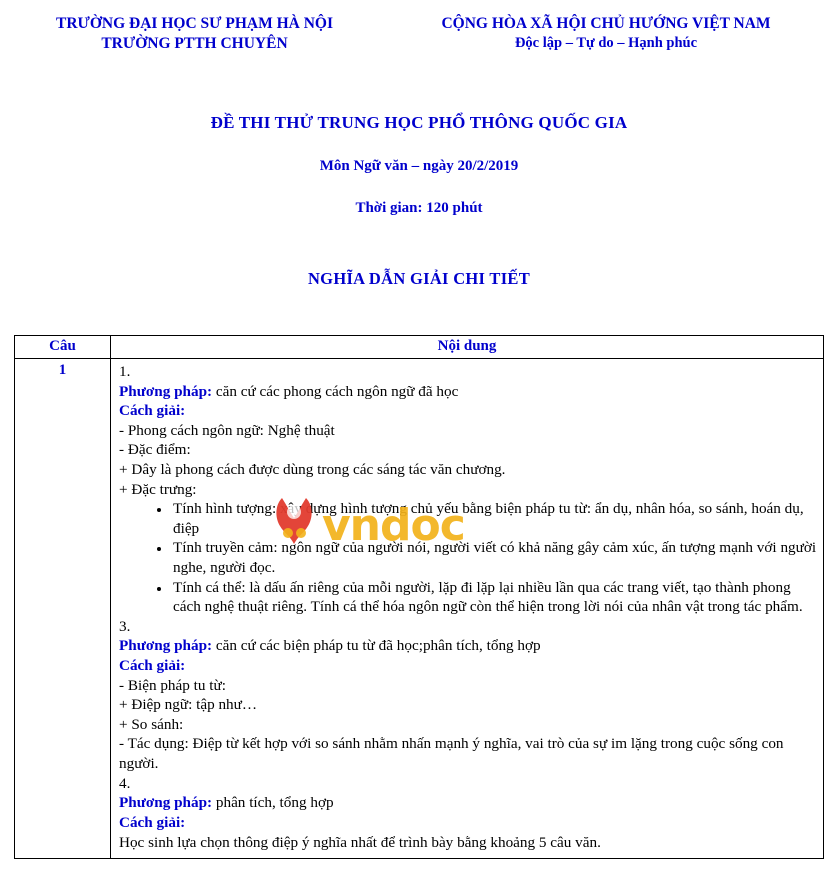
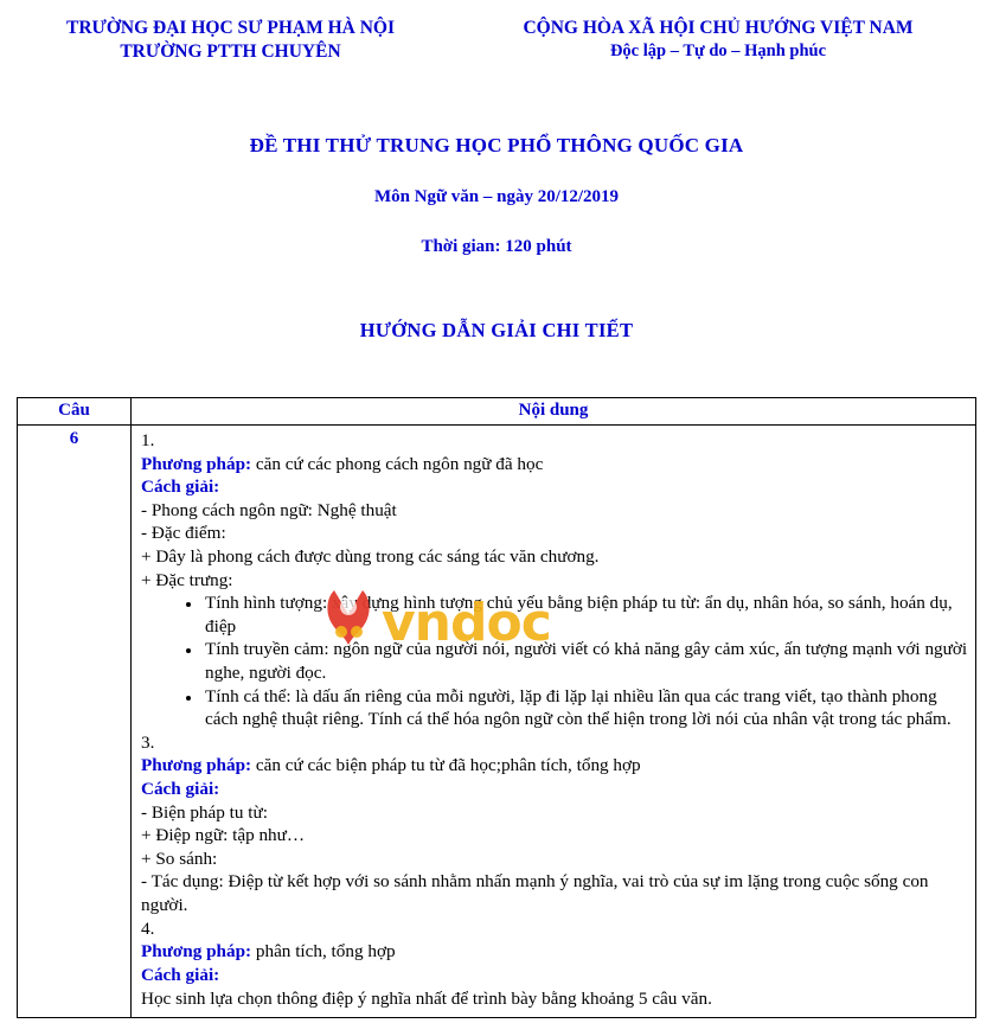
  TRƯỜNG ĐẠI HỌC SƯ PHẠM HÀ NỘI
  TRƯỜNG PTTH CHUYÊN
  CỘNG HÒA XÃ HỘI CHỦ HƯỚNG VIỆT NAM
  Độc lập – Tự do – Hạnh phúc
  ĐỀ THI THỬ TRUNG HỌC PHỔ THÔNG QUỐC GIA
- Môn Ngữ văn – ngày 20/2/2019
+ Môn Ngữ văn – ngày 20/12/2019
  Thời gian: 120 phút
- NGHĨA DẪN GIẢI CHI TIẾT
+ HƯỚNG DẪN GIẢI CHI TIẾT
  Câu	Nội dung
- 1	1.Phương pháp: căn cứ các phong cách ngôn ngữ đã họcCách giải:- Phong cách ngôn ngữ: Nghệ thuật- Đặc điểm:+ Dây là phong cách được dùng trong các sáng tác văn chương.+ Đặc trưng:Tính hình tượng:âyựng hình tượng chủ yếu bằng biện pháp tu từ: ẩn dụ, nhân hóa, so sánh, hoán dụ, điệpTính truyền cảm: ngôn ngữ của người nói, người viết có khả năng gây cảm xúc, ấn tượng mạnh với người nghe, người đọc.Tính cá thể: là dấu ấn riêng của mỗi người, lặp đi lặp lại nhiều lần qua các trang viết, tạo thành phong cách nghệ thuật riêng. Tính cá thể hóa ngôn ngữ còn thể hiện trong lời nói của nhân vật trong tác phẩm.3.Phương pháp: căn cứ các biện pháp tu từ đã học;phân tích, tổng hợpCách giải:- Biện pháp tu từ:+ Điệp ngữ: tập như…+ So sánh:- Tác dụng: Điệp từ kết hợp với so sánh nhằm nhấn mạnh ý nghĩa, vai trò của sự im lặng trong cuộc sống con người.4.Phương pháp: phân tích, tổng hợpCách giải:Học sinh lựa chọn thông điệp ý nghĩa nhất để trình bày bằng khoảng 5 câu văn.
+ 6	1.Phương pháp: căn cứ các phong cách ngôn ngữ đã họcCách giải:- Phong cách ngôn ngữ: Nghệ thuật- Đặc điểm:+ Dây là phong cách được dùng trong các sáng tác văn chương.+ Đặc trưng:Tính hình tượng:âyựng hình tượng chủ yếu bằng biện pháp tu từ: ẩn dụ, nhân hóa, so sánh, hoán dụ, điệpTính truyền cảm: ngôn ngữ của người nói, người viết có khả năng gây cảm xúc, ấn tượng mạnh với người nghe, người đọc.Tính cá thể: là dấu ấn riêng của mỗi người, lặp đi lặp lại nhiều lần qua các trang viết, tạo thành phong cách nghệ thuật riêng. Tính cá thể hóa ngôn ngữ còn thể hiện trong lời nói của nhân vật trong tác phẩm.3.Phương pháp: căn cứ các biện pháp tu từ đã học;phân tích, tổng hợpCách giải:- Biện pháp tu từ:+ Điệp ngữ: tập như…+ So sánh:- Tác dụng: Điệp từ kết hợp với so sánh nhằm nhấn mạnh ý nghĩa, vai trò của sự im lặng trong cuộc sống con người.4.Phương pháp: phân tích, tổng hợpCách giải:Học sinh lựa chọn thông điệp ý nghĩa nhất để trình bày bằng khoảng 5 câu văn.
  vndoc
